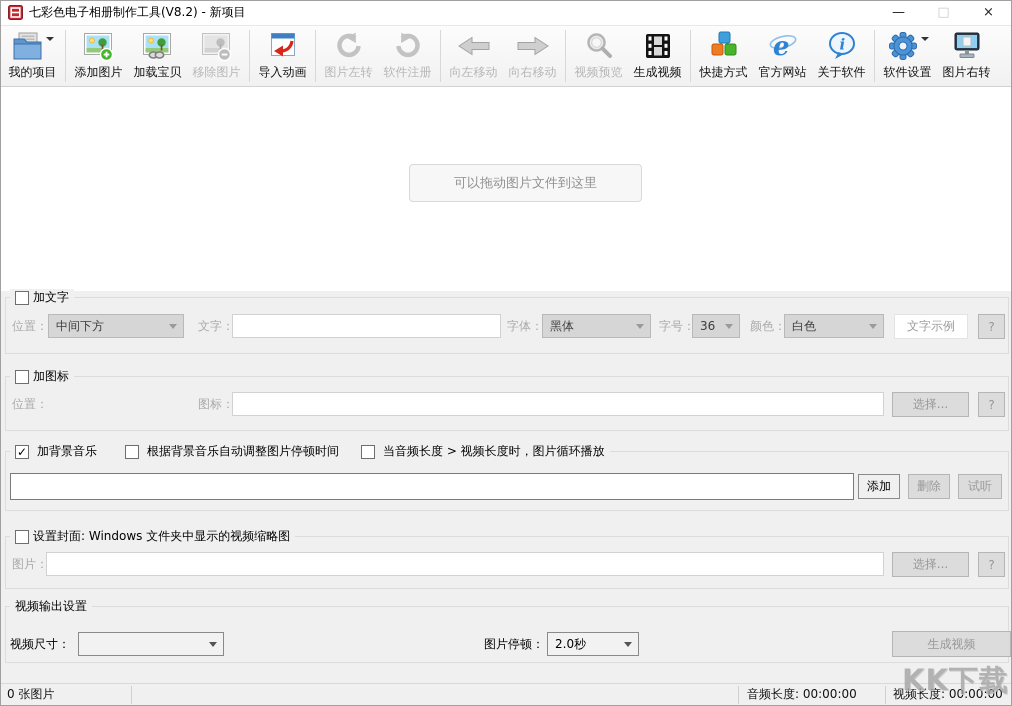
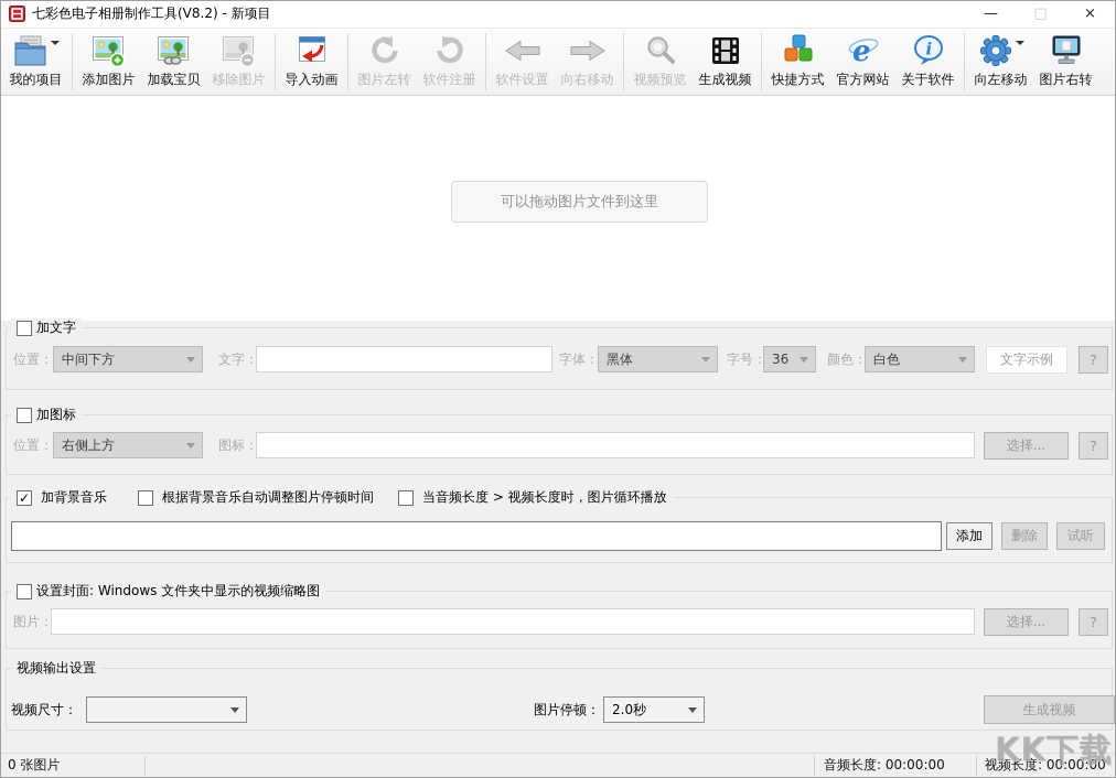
  七彩色电子相册制作工具(V8.2) - 新项目
  —
  □
  ×
  我的项目
  添加图片
  加载宝贝
  移除图片
  导入动画
  图片左转
  软件注册
- 向左移动
+ 软件设置
  向右移动
  视频预览
  生成视频
  快捷方式
  e
  官方网站
  i
  关于软件
- 软件设置
+ 向左移动
  图片右转
  可以拖动图片文件到这里
  加文字
  位置：
  中间下方
  文字：
  字体：
  黑体
  字号：
  36
  颜色：
  白色
  文字示例
  ?
  加图标
  位置：
+ 右侧上方
  图标：
  选择...
  ?
  ✓
  加背景音乐
  根据背景音乐自动调整图片停顿时间
  当音频长度 > 视频长度时，图片循环播放
  添加
  删除
  试听
  设置封面: Windows 文件夹中显示的视频缩略图
  图片：
  选择...
  ?
  视频输出设置
  视频尺寸：
  图片停顿：
  2.0秒
  生成视频
  0 张图片
  音频长度: 00:00:00
  视频长度: 00:00:00
  KK下载
